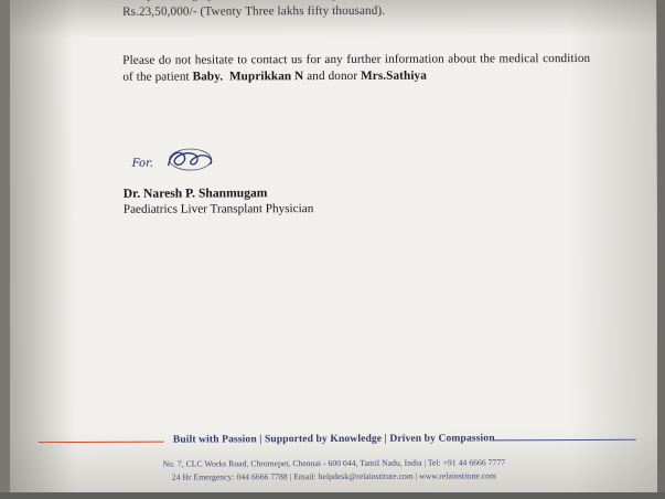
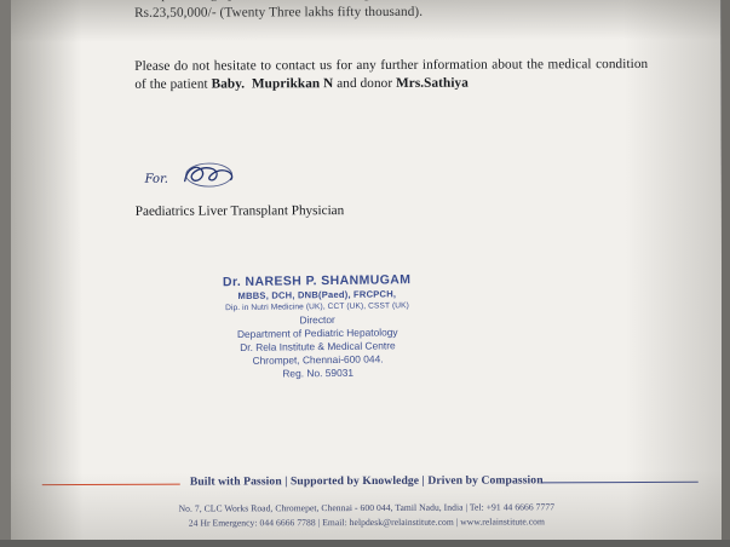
  Please do not hesitate to contact us for any further information about the medical cond of the patient Baby. Muprikkan N and donor Mrs.Sathiya
  For.
- Dr. Naresh P. Shanmugam
  Paediatrics Liver Transplant Physician
+ Dr. NARESH P. SHANMUGAM
+ MBBS, DCH, DNB(Paed), FRCPCH,
+ Dip. in Nutri Medicine (UK), CCT (UK), CSST (UK)
+ Director
+ Department of Pediatric Hepatology
+ Dr. Rela Institute & Medical Centre
+ Chrompet, Chennai-600 044.
+ Reg. No. 59031
